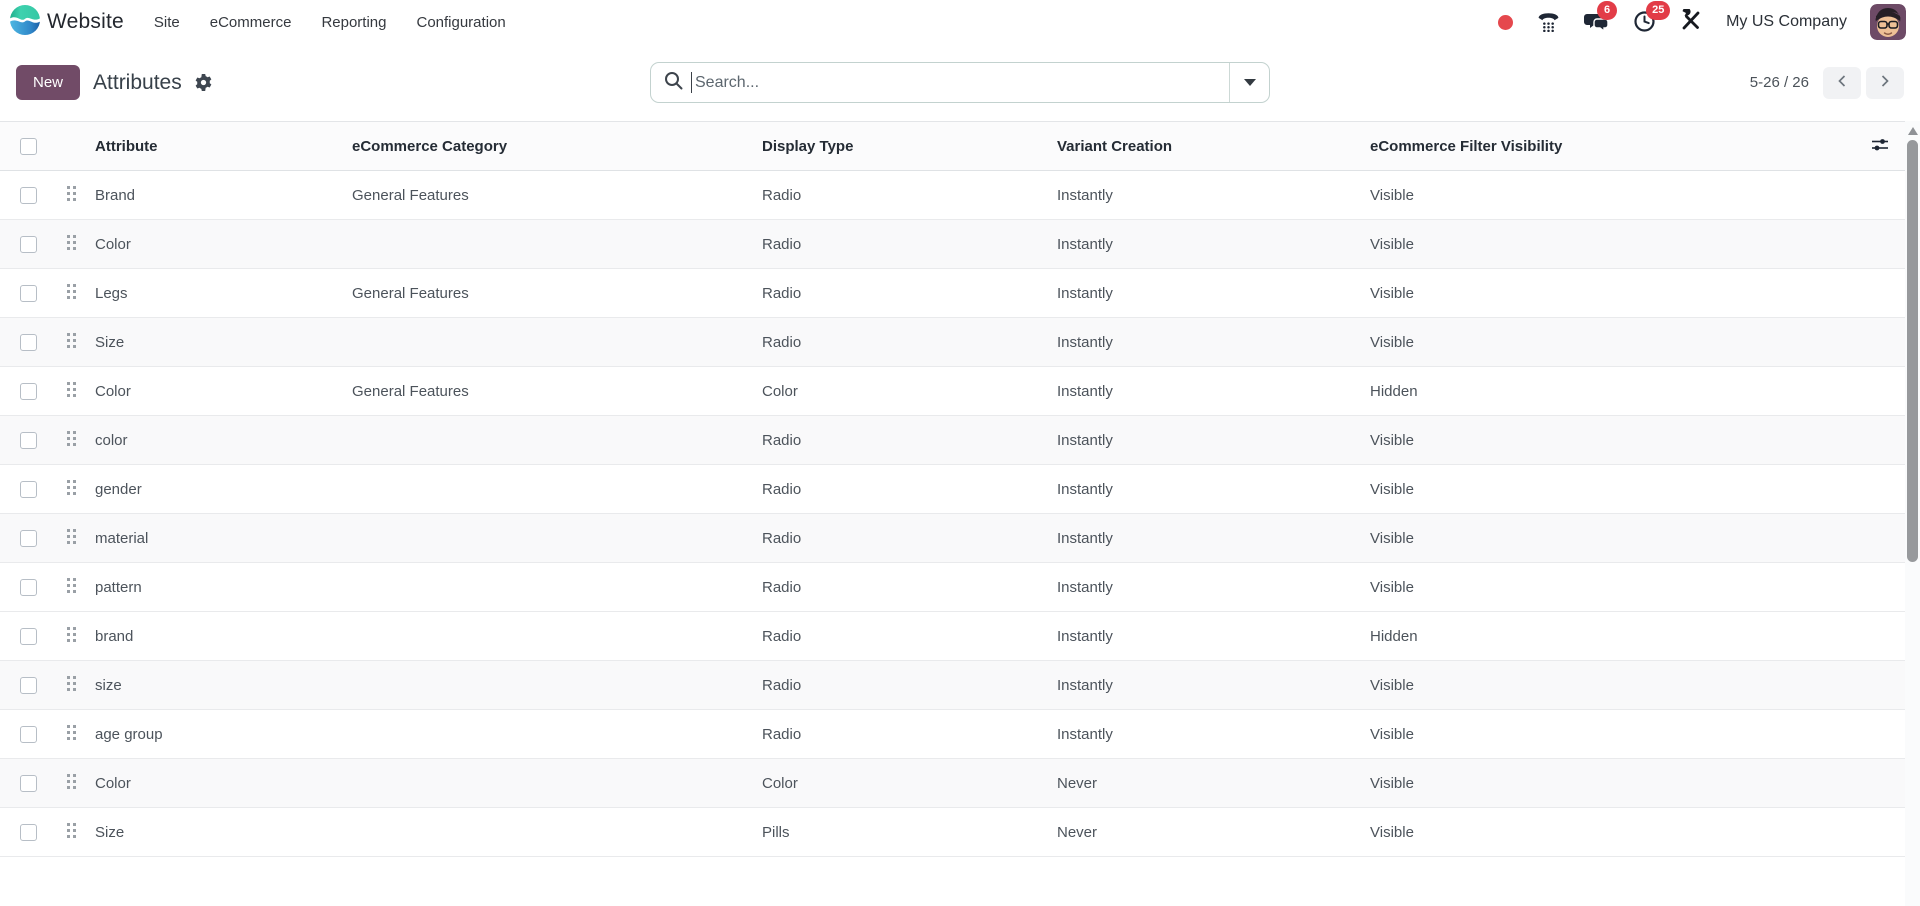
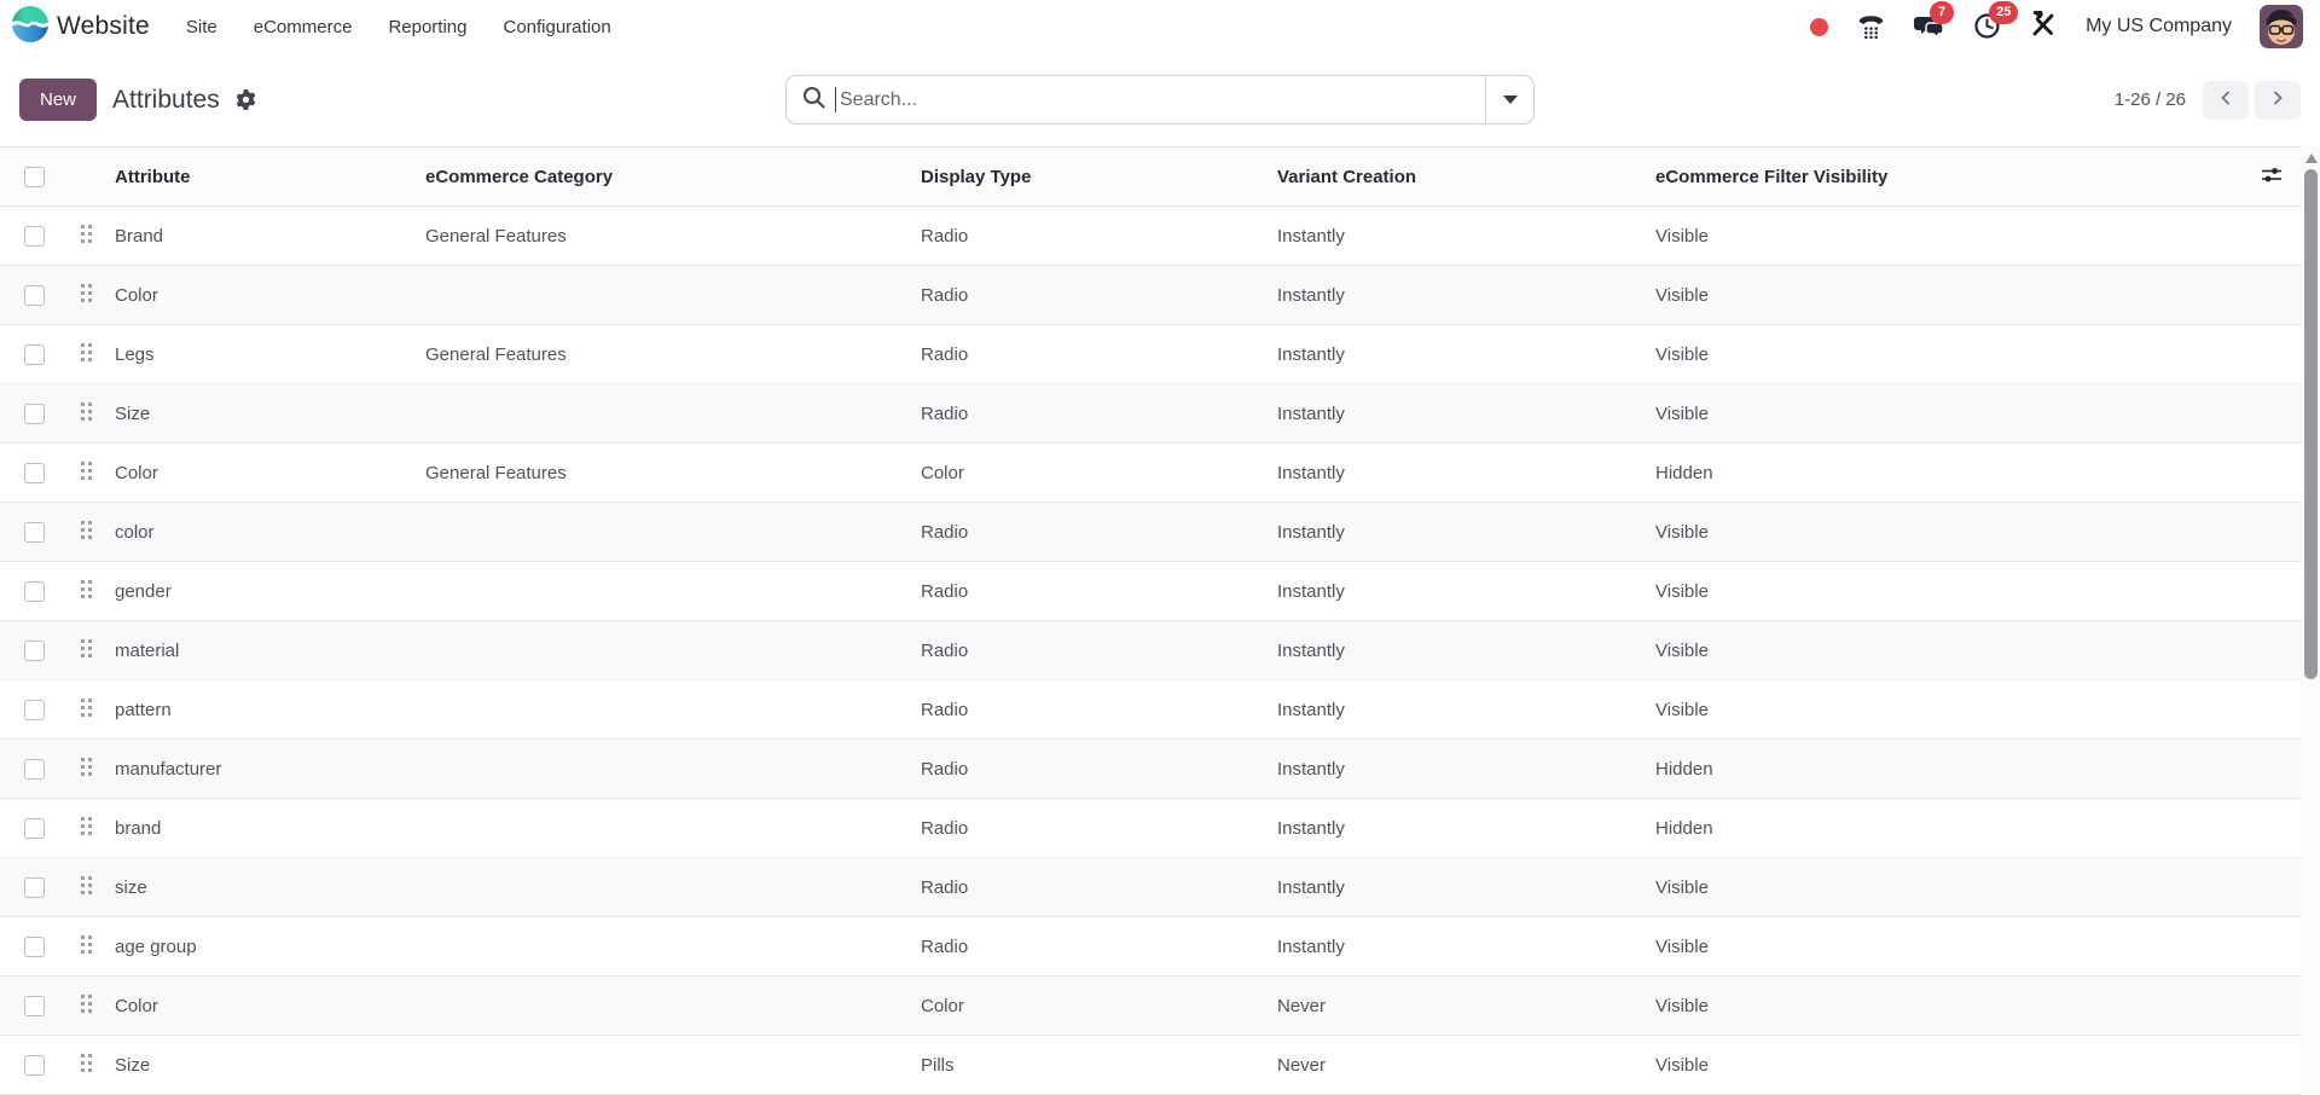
  Website
  Site
  eCommerce
  Reporting
  Configuration
- 6
+ 7
  25
  My US Company
  New
  Attributes
  Search...
- 5-26 / 26
+ 1-26 / 26
  		Attribute	eCommerce Category	Display Type	Variant Creation	eCommerce Filter Visibility
  		Brand	General Features	Radio	Instantly	Visible
  		Color		Radio	Instantly	Visible
  		Legs	General Features	Radio	Instantly	Visible
  		Size		Radio	Instantly	Visible
  		Color	General Features	Color	Instantly	Hidden
  		color		Radio	Instantly	Visible
  		gender		Radio	Instantly	Visible
  		material		Radio	Instantly	Visible
  		pattern		Radio	Instantly	Visible
+ 		manufacturer		Radio	Instantly	Hidden
  		brand		Radio	Instantly	Hidden
  		size		Radio	Instantly	Visible
  		age group		Radio	Instantly	Visible
  		Color		Color	Never	Visible
  		Size		Pills	Never	Visible
